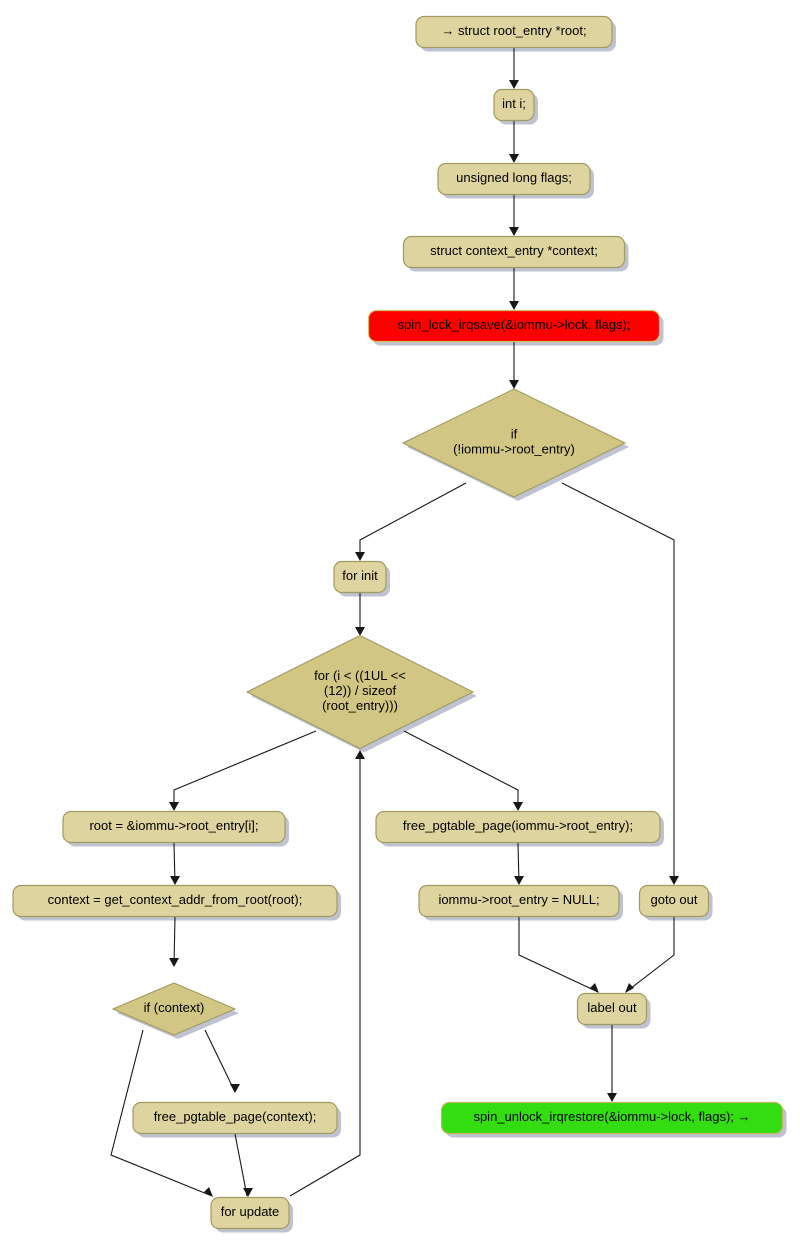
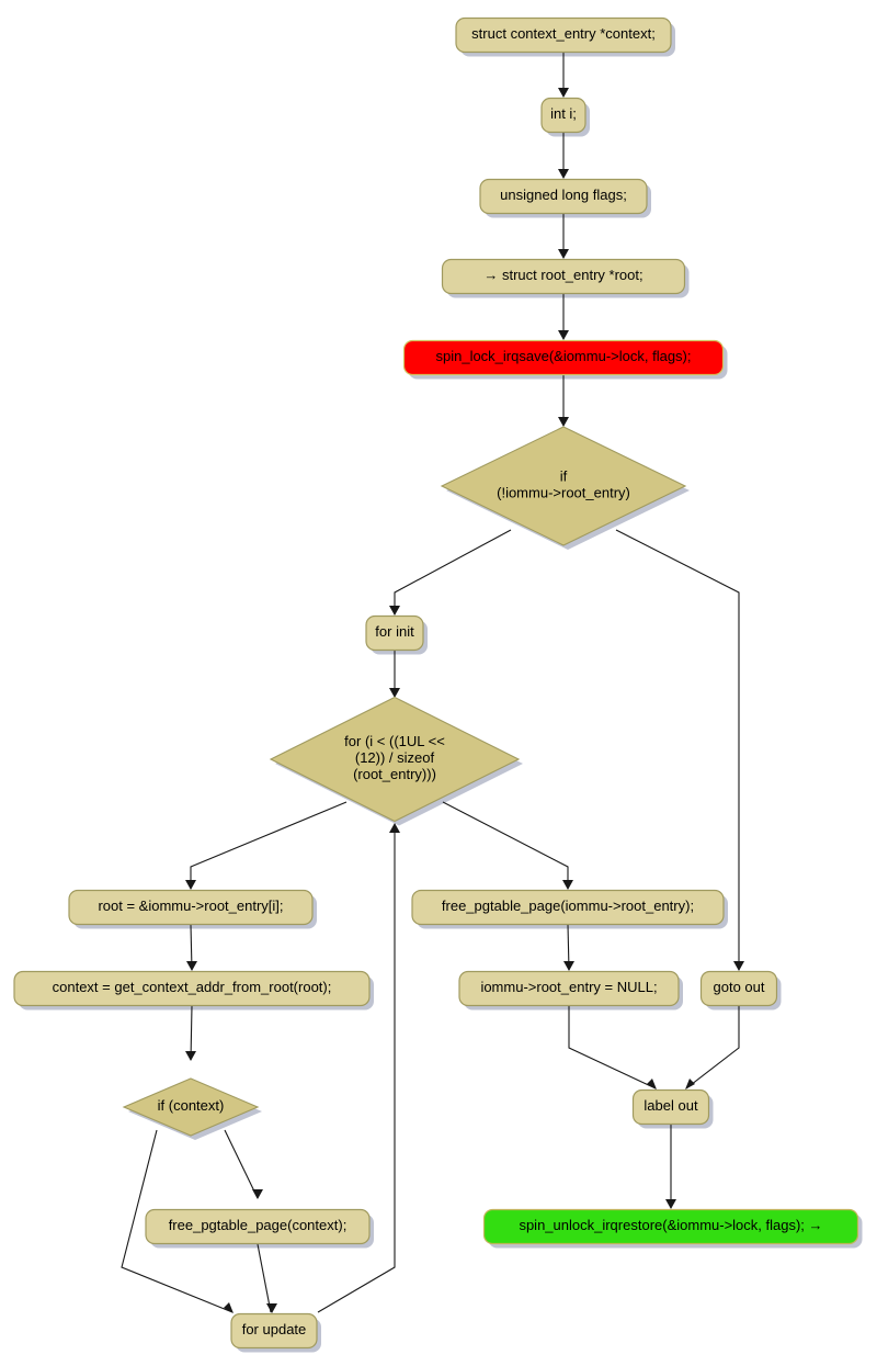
- → struct root_entry *root;
+ struct context_entry *context;
  int i;
  unsigned long flags;
- struct context_entry *context;
+ → struct root_entry *root;
  spin_lock_irqsave(&iommu->lock, flags);
  if (!iommu->root_entry)
  for init
  for (i < ((1UL << (12)) / sizeof (root_entry)))
  root = &iommu->root_entry[i];
  context = get_context_addr_from_root(root);
  if (context)
  free_pgtable_page(context);
  for update
  free_pgtable_page(iommu->root_entry);
  iommu->root_entry = NULL;
  goto out
  label out
  spin_unlock_irqrestore(&iommu->lock, flags); →
